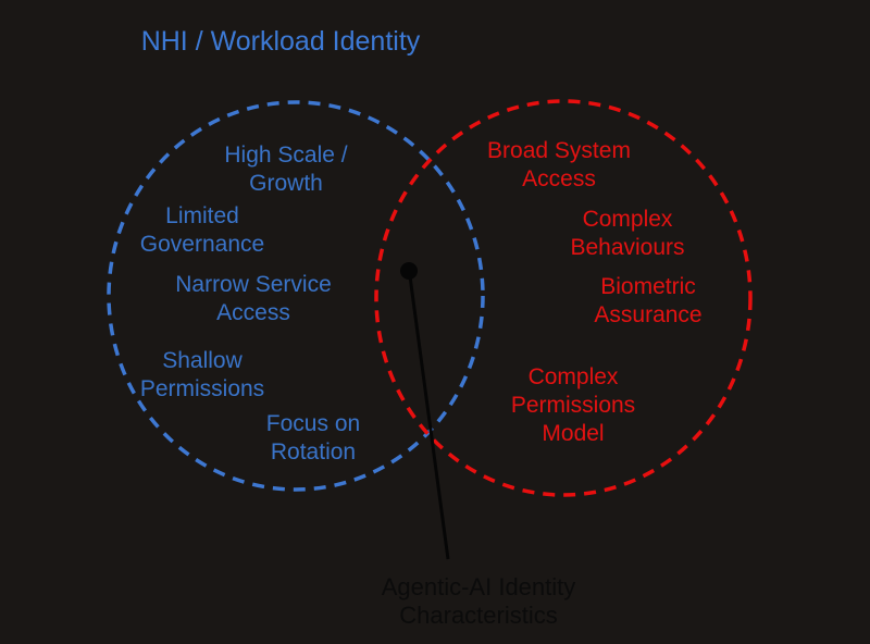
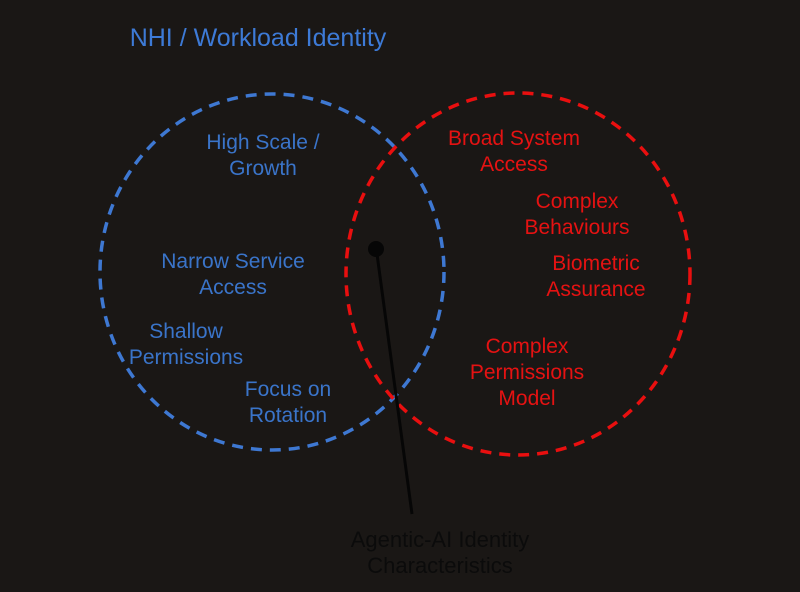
  NHI / Workload Identity
  High Scale /
  Growth
- Limited
- Governance
  Narrow Service
  Access
  Shallow
  Permissions
  Focus on
  Rotation
  Broad System
  Access
  Complex
  Behaviours
  Biometric
  Assurance
  Complex
  Permissions
  Model
